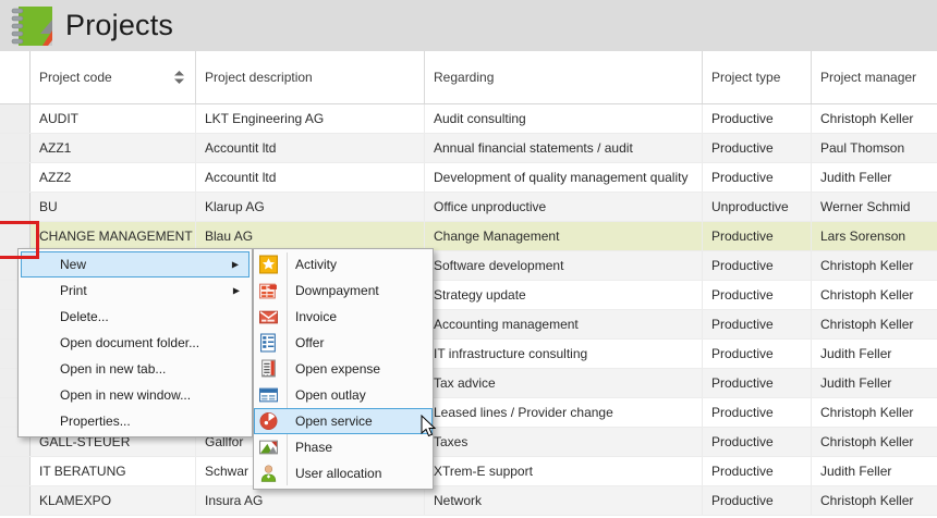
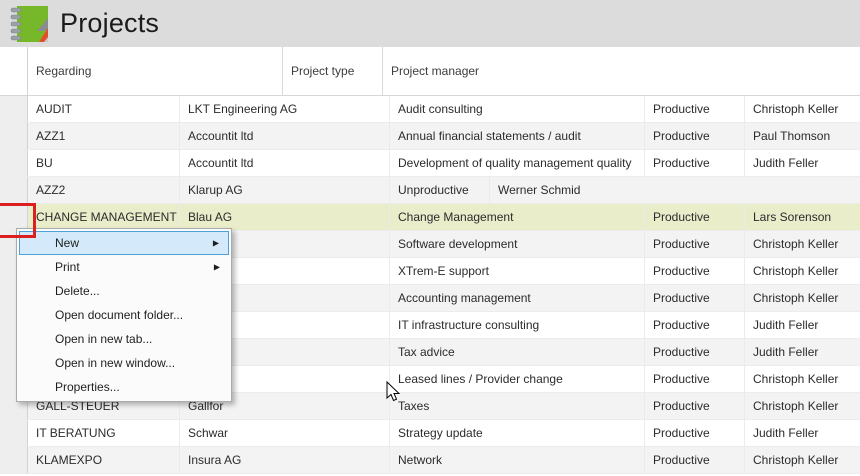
  Projects
- Project code
- Project description
  Regarding
  Project type
  Project manager
  AUDIT
  LKT Engineering AG
  Audit consulting
  Productive
  Christoph Keller
  AZZ1
  Accountit ltd
  Annual financial statements / audit
  Productive
  Paul Thomson
- AZZ2
+ BU
  Accountit ltd
  Development of quality management quality
  Productive
  Judith Feller
- BU
+ AZZ2
  Klarup AG
- Office unproductive
  Unproductive
  Werner Schmid
  CHANGE MANAGEMENT
  Blau AG
  Change Management
  Productive
  Lars Sorenson
  Software development
  Productive
  Christoph Keller
- Strategy update
+ XTrem-E support
  Productive
  Christoph Keller
  Accounting management
  Productive
  Christoph Keller
  IT infrastructure consulting
  Productive
  Judith Feller
  Tax advice
  Productive
  Judith Feller
  Leased lines / Provider change
  Productive
  Christoph Keller
  GALL-STEUER
  Gallfor
  Taxes
  Productive
  Christoph Keller
  IT BERATUNG
  Schwar
- XTrem-E support
+ Strategy update
  Productive
  Judith Feller
  KLAMEXPO
  Insura AG
  Network
  Productive
  Christoph Keller
  New
  ▶
  Print
  ▶
  Delete...
  Open document folder...
  Open in new tab...
  Open in new window...
  Properties...
- Activity
- Downpayment
- Invoice
- Offer
- Open expense
- Open outlay
- Open service
- Phase
- User allocation
